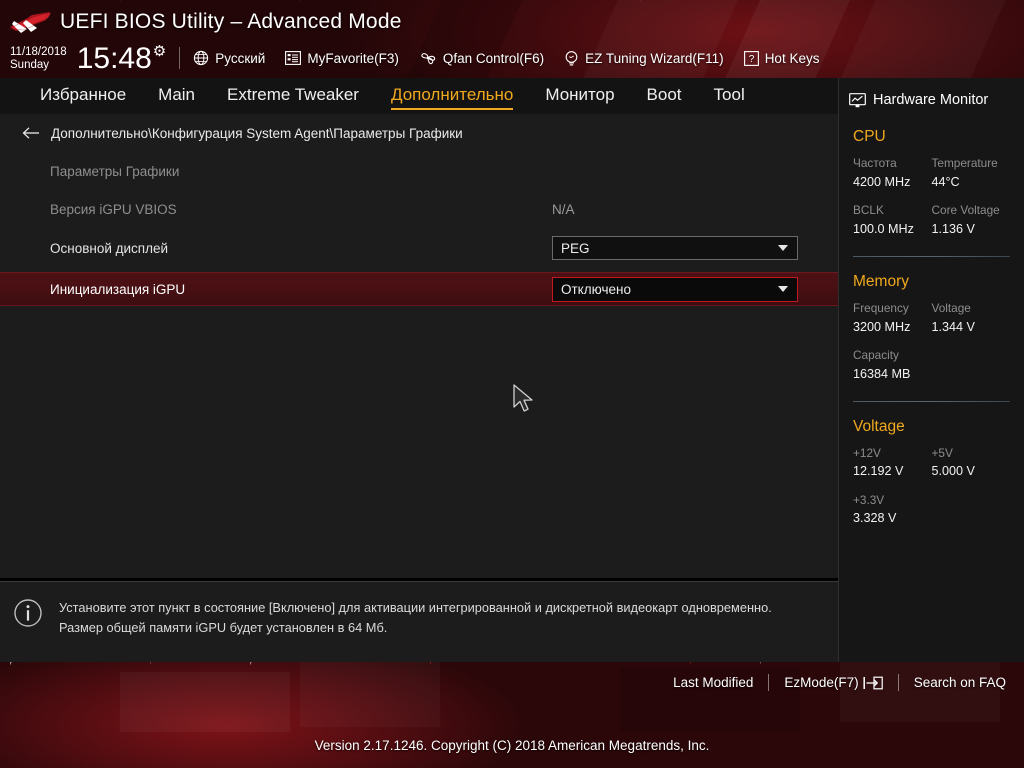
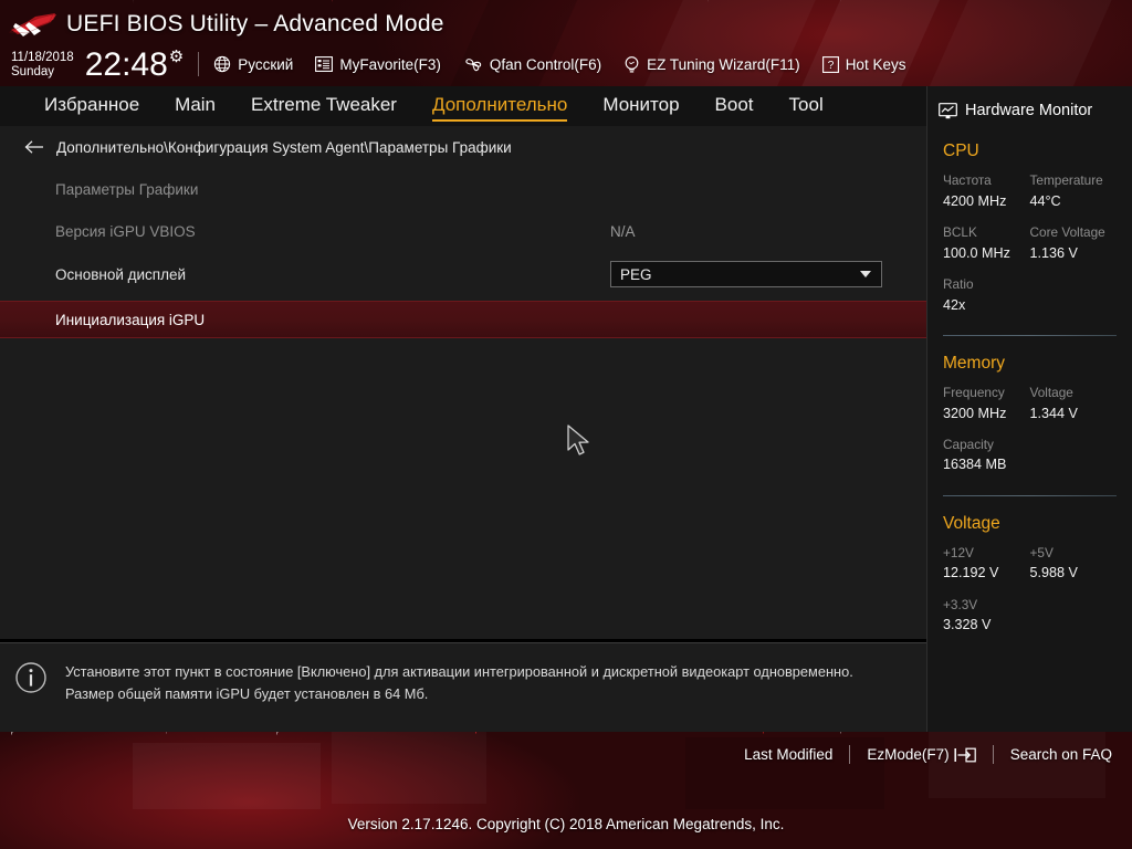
  UEFI BIOS Utility – Advanced Mode
  11/18/2018
  Sunday
- 15:48
+ 22:48
  ⚙
  Русский
  MyFavorite(F3)
  Qfan Control(F6)
  EZ Tuning Wizard(F11)
  ?
  Hot Keys
  Избранное
  Main
  Extreme Tweaker
  Дополнительно
  Монитор
  Boot
  Tool
  Дополнительно\Конфигурация System Agent\Параметры Графики
  Параметры Графики
  Версия iGPU VBIOS
  N/A
  Основной дисплей
  PEG
  Инициализация iGPU
- Отключено
  Установите этот пункт в состояние [Включено] для активации интегрированной и дискретной видеокарт одновременно.
  Размер общей памяти iGPU будет установлен в 64 Мб.
  Hardware Monitor
  CPU
  Частота
  4200 MHz
  Temperature
  44°C
  BCLK
  100.0 MHz
  Core Voltage
  1.136 V
+ Ratio
+ 42x
  Memory
  Frequency
  3200 MHz
  Voltage
  1.344 V
  Capacity
  16384 MB
  Voltage
  +12V
  12.192 V
  +5V
- 5.000 V
+ 5.988 V
  +3.3V
  3.328 V
  Last Modified
  EzMode(F7)
  Search on FAQ
  Version 2.17.1246. Copyright (C) 2018 American Megatrends, Inc.
